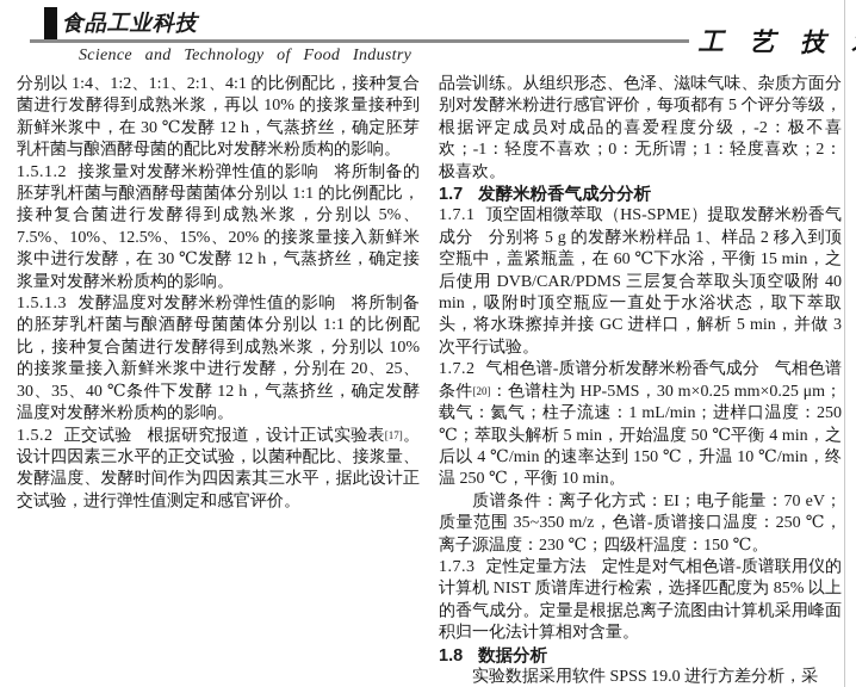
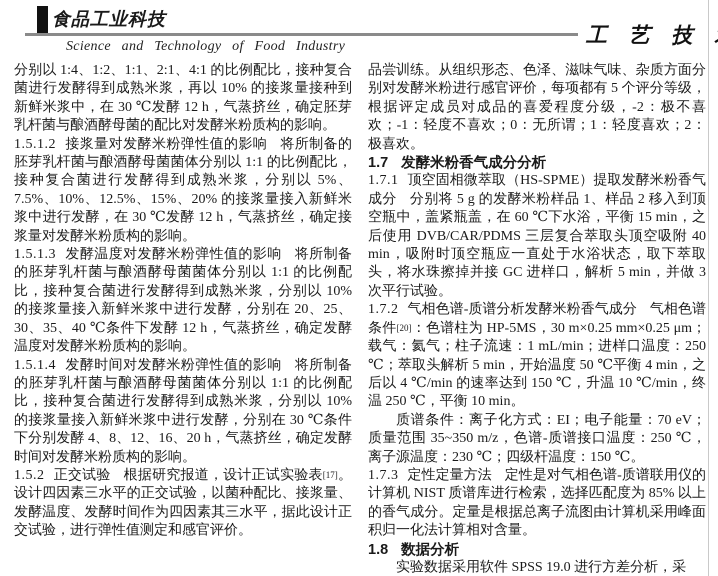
  食品工业科技
  Science and Technology of Food Industry
  工 艺 技
  分别以 1:4、1:2、1:1、2:1、4:1 的比例配比，接种复合菌进行发酵得到成熟米浆，再以 10% 的接浆量接种到新鲜米浆中，在 30 ℃发酵 12 h，气蒸挤丝，确定胚芽乳杆菌与酿酒酵母菌的配比对发酵米粉质构的影响。
  1.5.1.2 接浆量对发酵米粉弹性值的影响 将所制备的胚芽乳杆菌与酿酒酵母菌菌体分别以 1:1 的比例配比，接种复合菌进行发酵得到成熟米浆，分别以 5%、7.5%、10%、12.5%、15%、20% 的接浆量接入新鲜米浆中进行发酵，在 30 ℃发酵 12 h，气蒸挤丝，确定接浆量对发酵米粉质构的影响。
  1.5.1.3 发酵温度对发酵米粉弹性值的影响 将所制备的胚芽乳杆菌与酿酒酵母菌菌体分别以 1:1 的比例配比，接种复合菌进行发酵得到成熟米浆，分别以 10% 的接浆量接入新鲜米浆中进行发酵，分别在 20、25、30、35、40 ℃条件下发酵 12 h，气蒸挤丝，确定发酵温度对发酵米粉质构的影响。
+ 1.5.1.4 发酵时间对发酵米粉弹性值的影响 将所制备的胚芽乳杆菌与酿酒酵母菌菌体分别以 1:1 的比例配比，接种复合菌进行发酵得到成熟米浆，分别以 10% 的接浆量接入新鲜米浆中进行发酵，分别在 30 ℃条件下分别发酵 4、8、12、16、20 h，气蒸挤丝，确定发酵时间对发酵米粉质构的影响。
  1.5.2 正交试验 根据研究报道，设计正试实验表[17]。设计四因素三水平的正交试验，以菌种配比、接浆量、发酵温度、发酵时间作为四因素其三水平，据此设计正交试验，进行弹性值测定和感官评价。
  品尝训练。从组织形态、色泽、滋味气味、杂质方面分别对发酵米粉进行感官评价，每项都有 5 个评分等级，根据评定成员对成品的喜爱程度分级，-2：极不喜欢；-1：轻度不喜欢；0：无所谓；1：轻度喜欢；2：极喜欢。
  1.7 发酵米粉香气成分分析
  1.7.1 顶空固相微萃取（HS-SPME）提取发酵米粉香气成分 分别将 5 g 的发酵米粉样品 1、样品 2 移入到顶空瓶中，盖紧瓶盖，在 60 ℃下水浴，平衡 15 min，之后使用 DVB/CAR/PDMS 三层复合萃取头顶空吸附 40 min，吸附时顶空瓶应一直处于水浴状态，取下萃取头，将水珠擦掉并接 GC 进样口，解析 5 min，并做 3 次平行试验。
  1.7.2 气相色谱-质谱分析发酵米粉香气成分 气相色谱条件[20]：色谱柱为 HP-5MS，30 m×0.25 mm×0.25 μm；载气：氦气；柱子流速：1 mL/min；进样口温度：250 ℃；萃取头解析 5 min，开始温度 50 ℃平衡 4 min，之后以 4 ℃/min 的速率达到 150 ℃，升温 10 ℃/min，终温 250 ℃，平衡 10 min。
  质谱条件：离子化方式：EI；电子能量：70 eV；质量范围 35~350 m/z，色谱-质谱接口温度：250 ℃，离子源温度：230 ℃；四级杆温度：150 ℃。
  1.7.3 定性定量方法 定性是对气相色谱-质谱联用仪的计算机 NIST 质谱库进行检索，选择匹配度为 85% 以上的香气成分。定量是根据总离子流图由计算机采用峰面积归一化法计算相对含量。
  1.8 数据分析
  实验数据采用软件 SPSS 19.0 进行方差分析，采
